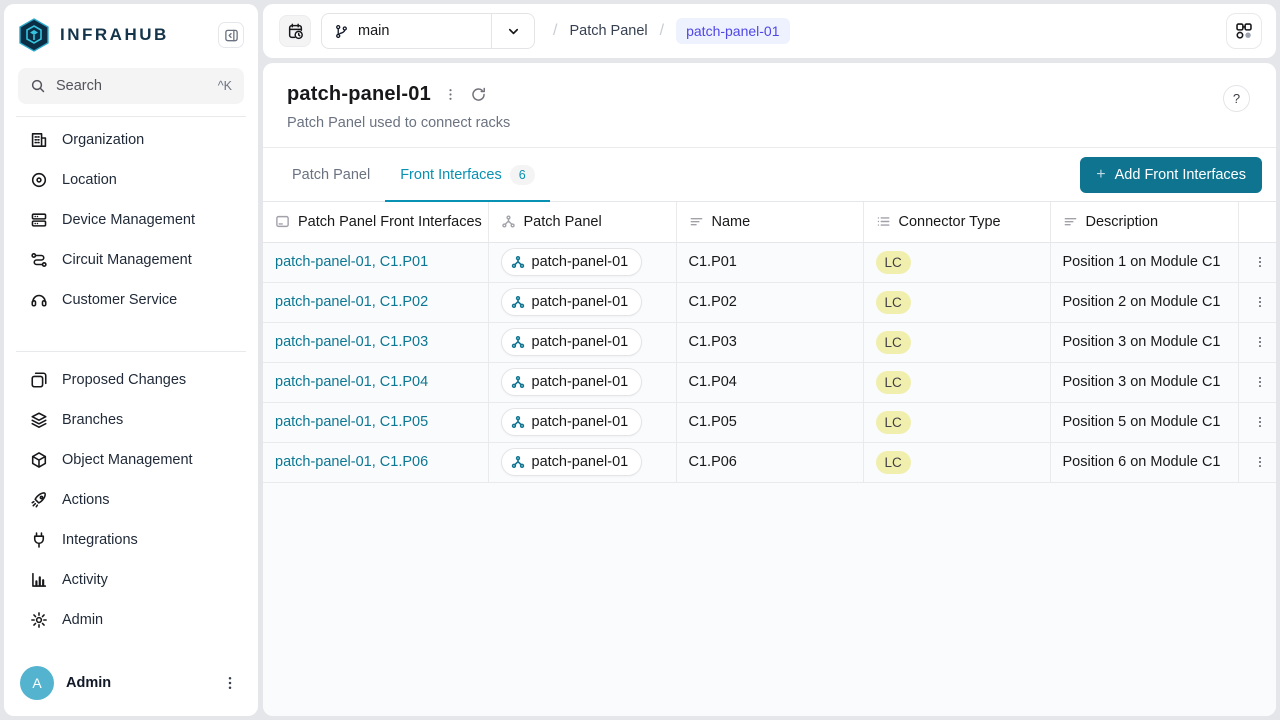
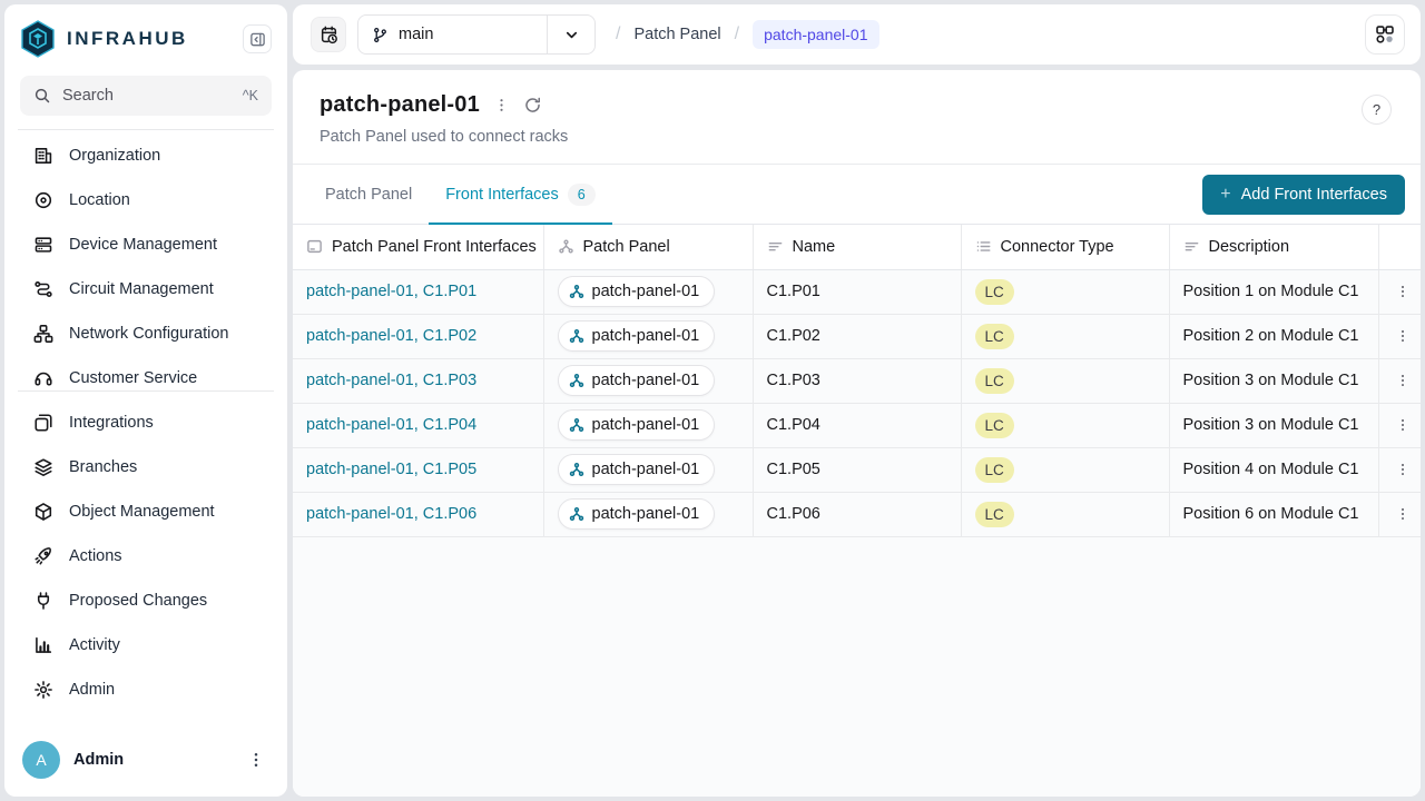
  INFRAHUB
  Search
  ^K
  Organization
  Location
  Device Management
  Circuit Management
+ Network Configuration
  Customer Service
- Proposed Changes
+ Integrations
  Branches
  Object Management
  Actions
- Integrations
+ Proposed Changes
  Activity
  Admin
  A
  Admin
  main
  /
  Patch Panel
  /
  patch-panel-01
  patch-panel-01
  ?
  Patch Panel used to connect racks
  Patch Panel
  Front Interfaces
  6
  +
  Add Front Interfaces
  Patch Panel Front Interfaces	Patch Panel	Name	Connector Type	Description
  patch-panel-01, C1.P01	patch-panel-01	C1.P01	LC	Position 1 on Module C1
  patch-panel-01, C1.P02	patch-panel-01	C1.P02	LC	Position 2 on Module C1
  patch-panel-01, C1.P03	patch-panel-01	C1.P03	LC	Position 3 on Module C1
  patch-panel-01, C1.P04	patch-panel-01	C1.P04	LC	Position 3 on Module C1
- patch-panel-01, C1.P05	patch-panel-01	C1.P05	LC	Position 5 on Module C1
+ patch-panel-01, C1.P05	patch-panel-01	C1.P05	LC	Position 4 on Module C1
  patch-panel-01, C1.P06	patch-panel-01	C1.P06	LC	Position 6 on Module C1
